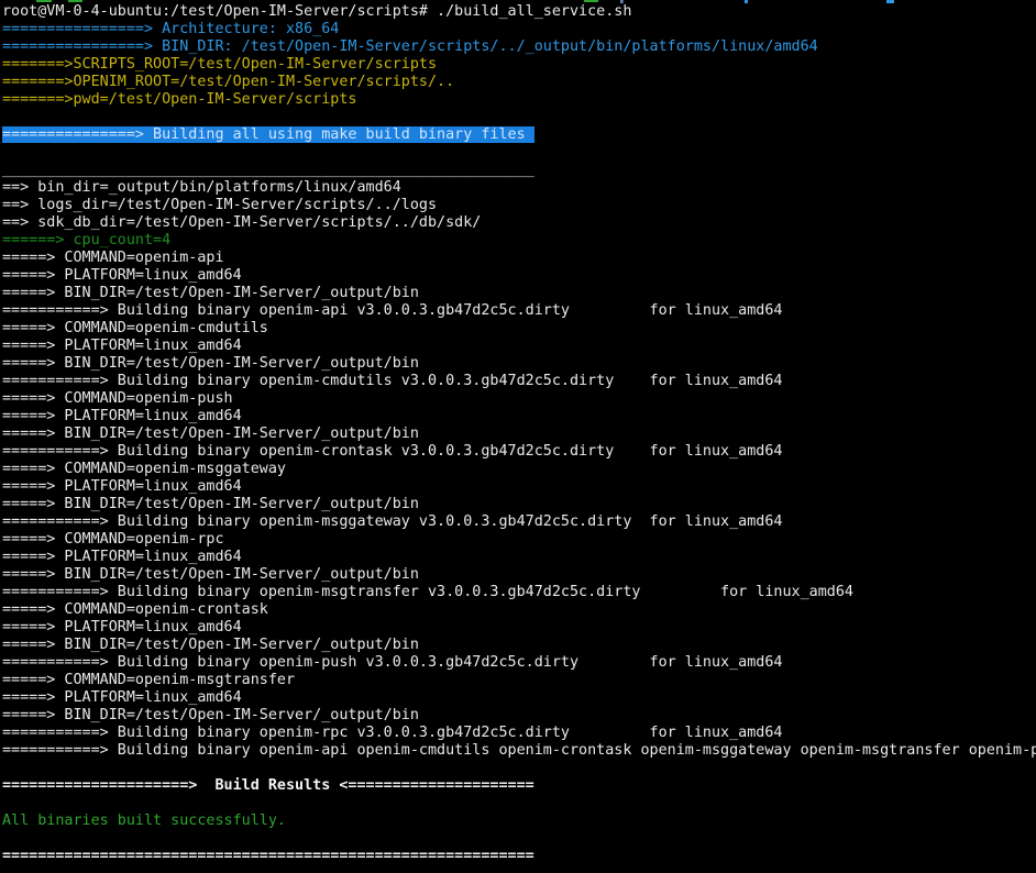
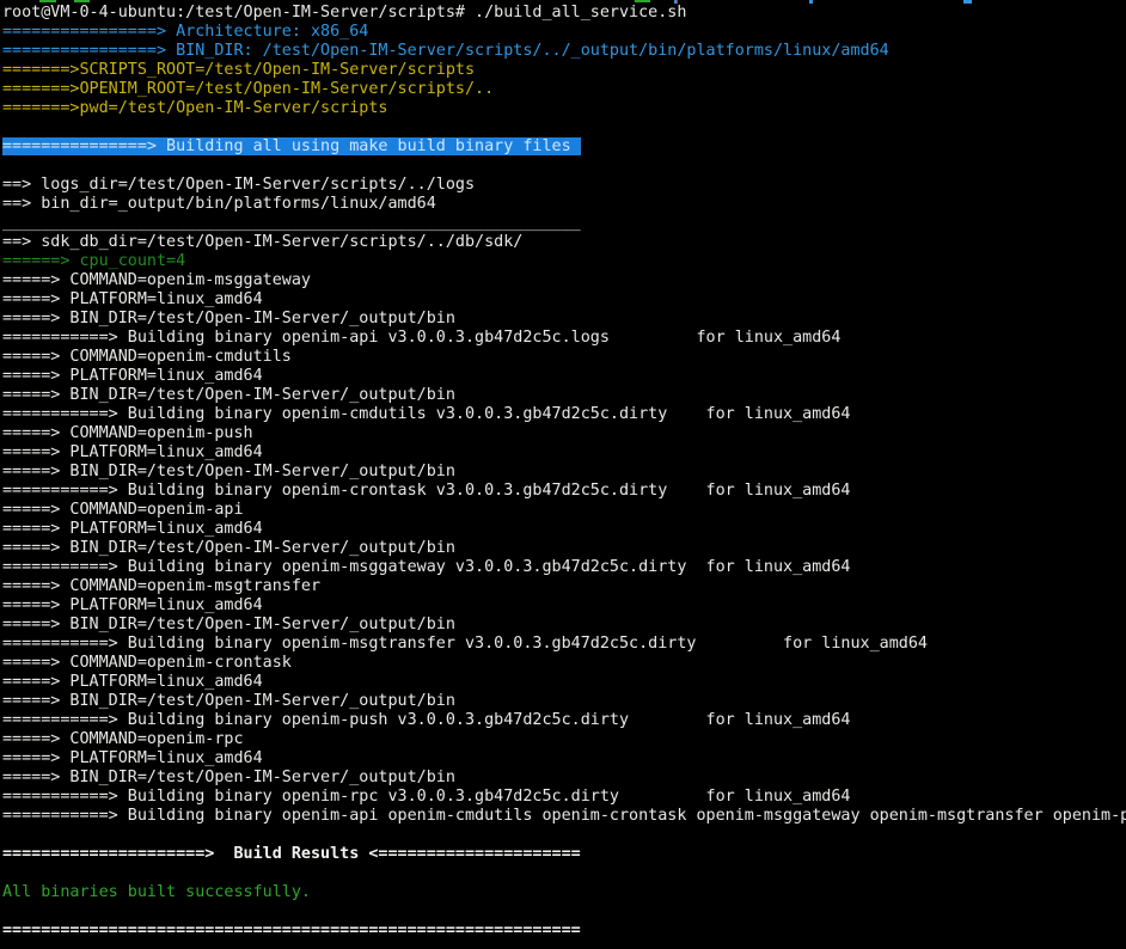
  root@VM-0-4-ubuntu:/test/Open-IM-Server/scripts# ./build_all_service.sh
  ================> Architecture: x86_64
  ================> BIN_DIR: /test/Open-IM-Server/scripts/../_output/bin/platforms/linux/amd64
  =======>SCRIPTS_ROOT=/test/Open-IM-Server/scripts
  =======>OPENIM_ROOT=/test/Open-IM-Server/scripts/..
  =======>pwd=/test/Open-IM-Server/scripts
  ===============> Building all using make build binary files
- ____________________________________________________________
+ ==> logs_dir=/test/Open-IM-Server/scripts/../logs
  ==> bin_dir=_output/bin/platforms/linux/amd64
- ==> logs_dir=/test/Open-IM-Server/scripts/../logs
+ ____________________________________________________________
  ==> sdk_db_dir=/test/Open-IM-Server/scripts/../db/sdk/
  ======> cpu_count=4
- =====> COMMAND=openim-api
+ =====> COMMAND=openim-msggateway
  =====> PLATFORM=linux_amd64
  =====> BIN_DIR=/test/Open-IM-Server/_output/bin
- ===========> Building binary openim-api v3.0.0.3.gb47d2c5c.dirty for linux_amd64
+ ===========> Building binary openim-api v3.0.0.3.gb47d2c5c.logs for linux_amd64
  =====> COMMAND=openim-cmdutils
  =====> PLATFORM=linux_amd64
  =====> BIN_DIR=/test/Open-IM-Server/_output/bin
  ===========> Building binary openim-cmdutils v3.0.0.3.gb47d2c5c.dirty for linux_amd64
  =====> COMMAND=openim-push
  =====> PLATFORM=linux_amd64
  =====> BIN_DIR=/test/Open-IM-Server/_output/bin
  ===========> Building binary openim-crontask v3.0.0.3.gb47d2c5c.dirty for linux_amd64
- =====> COMMAND=openim-msggateway
+ =====> COMMAND=openim-api
  =====> PLATFORM=linux_amd64
  =====> BIN_DIR=/test/Open-IM-Server/_output/bin
  ===========> Building binary openim-msggateway v3.0.0.3.gb47d2c5c.dirty for linux_amd64
- =====> COMMAND=openim-rpc
+ =====> COMMAND=openim-msgtransfer
  =====> PLATFORM=linux_amd64
  =====> BIN_DIR=/test/Open-IM-Server/_output/bin
  ===========> Building binary openim-msgtransfer v3.0.0.3.gb47d2c5c.dirty for linux_amd64
  =====> COMMAND=openim-crontask
  =====> PLATFORM=linux_amd64
  =====> BIN_DIR=/test/Open-IM-Server/_output/bin
  ===========> Building binary openim-push v3.0.0.3.gb47d2c5c.dirty for linux_amd64
- =====> COMMAND=openim-msgtransfer
+ =====> COMMAND=openim-rpc
  =====> PLATFORM=linux_amd64
  =====> BIN_DIR=/test/Open-IM-Server/_output/bin
  ===========> Building binary openim-rpc v3.0.0.3.gb47d2c5c.dirty for linux_amd64
  ===========> Building binary openim-api openim-cmdutils openim-crontask openim-msggateway openim-msgtransfer openim-p
  =====================> Build Results <=====================
  All binaries built successfully.
  ============================================================
